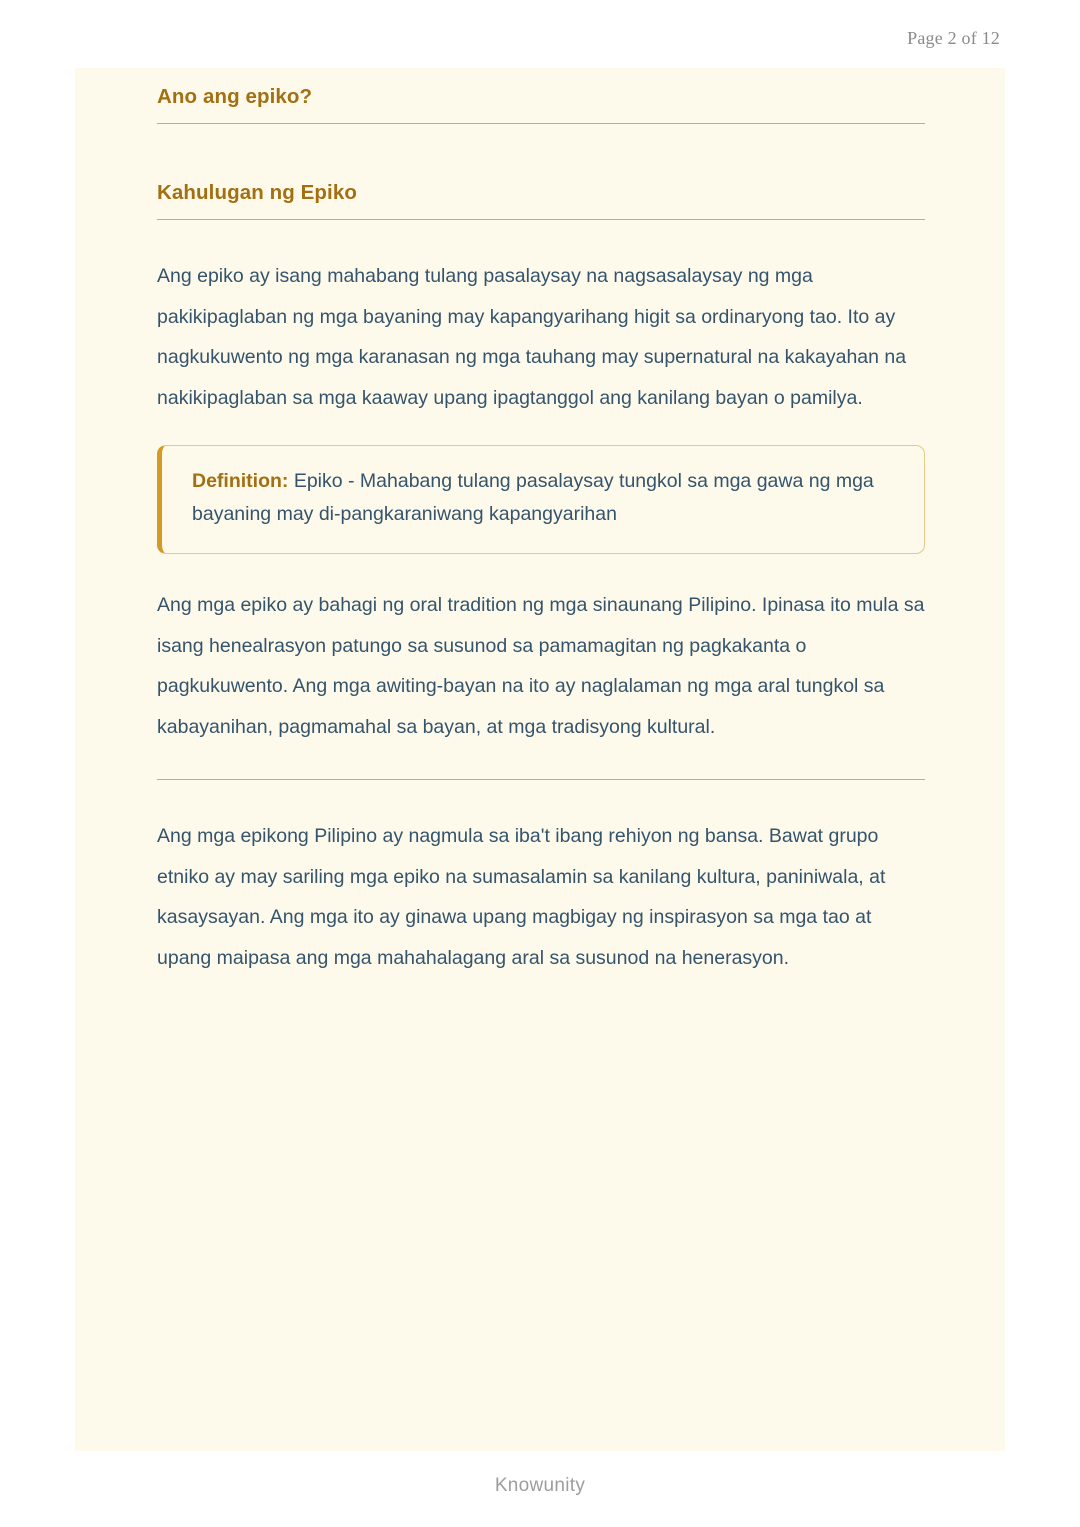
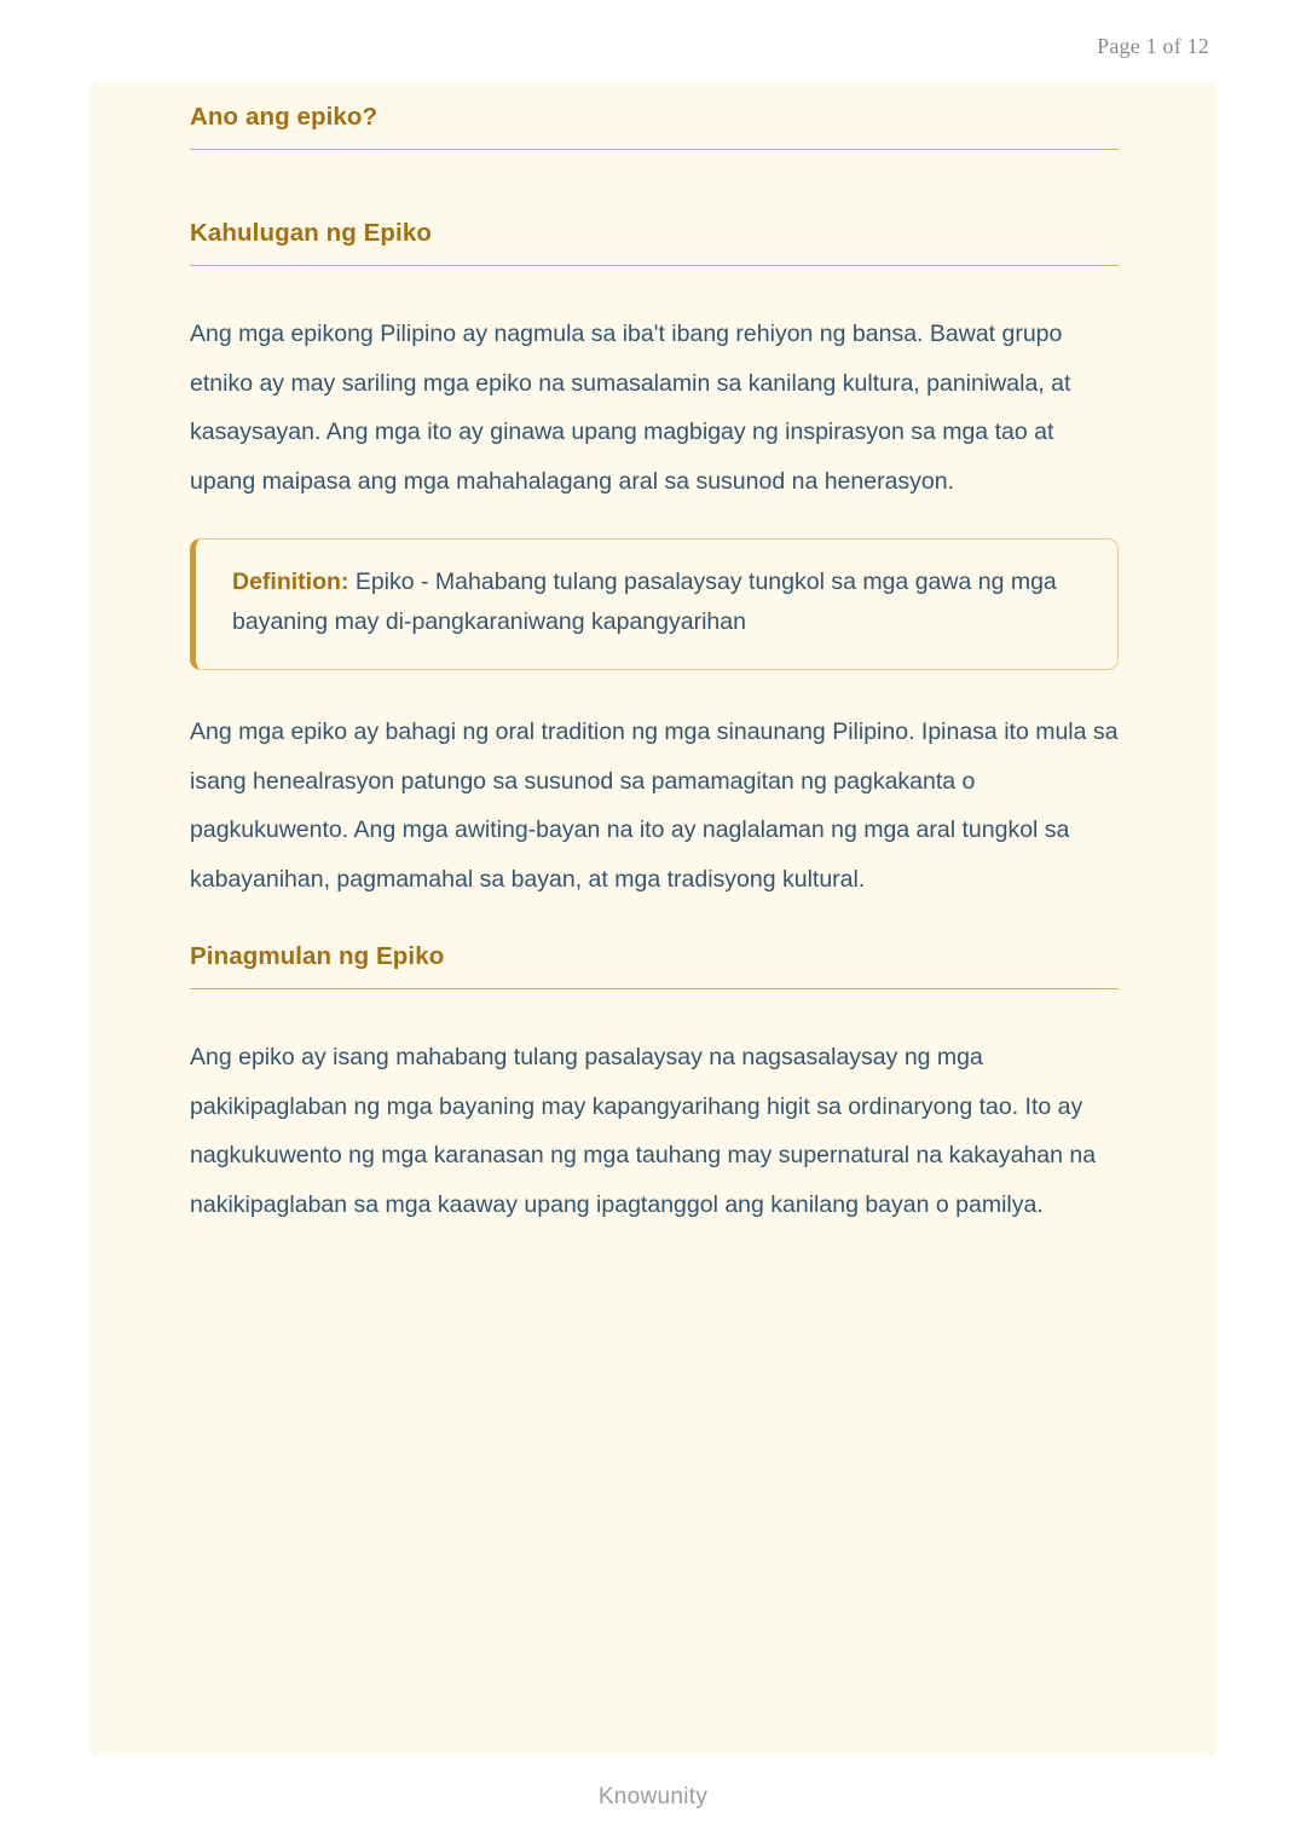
- Page 2 of 12
+ Page 1 of 12
  Ano ang epiko?
  Kahulugan ng Epiko
- Ang epiko ay isang mahabang tulang pasalaysay na nagsasalaysay ng mga pakikipaglaban ng mga bayaning may kapangyarihang higit sa ordinaryong tao. Ito ay nagkukuwento ng mga karanasan ng mga tauhang may supernatural na kakayahan na nakikipaglaban sa mga kaaway upang ipagtanggol ang kanilang bayan o pamilya.
+ Ang mga epikong Pilipino ay nagmula sa iba't ibang rehiyon ng bansa. Bawat grupo etniko ay may sariling mga epiko na sumasalamin sa kanilang kultura, paniniwala, at kasaysayan. Ang mga ito ay ginawa upang magbigay ng inspirasyon sa mga tao at upang maipasa ang mga mahahalagang aral sa susunod na henerasyon.
  Definition: Epiko - Mahabang tulang pasalaysay tungkol sa mga gawa ng mga bayaning may di-pangkaraniwang kapangyarihan
  Ang mga epiko ay bahagi ng oral tradition ng mga sinaunang Pilipino. Ipinasa ito mula sa isang henealrasyon patungo sa susunod sa pamamagitan ng pagkakanta o pagkukuwento. Ang mga awiting-bayan na ito ay naglalaman ng mga aral tungkol sa kabayanihan, pagmamahal sa bayan, at mga tradisyong kultural.
+ Pinagmulan ng Epiko
- Ang mga epikong Pilipino ay nagmula sa iba't ibang rehiyon ng bansa. Bawat grupo etniko ay may sariling mga epiko na sumasalamin sa kanilang kultura, paniniwala, at kasaysayan. Ang mga ito ay ginawa upang magbigay ng inspirasyon sa mga tao at upang maipasa ang mga mahahalagang aral sa susunod na henerasyon.
+ Ang epiko ay isang mahabang tulang pasalaysay na nagsasalaysay ng mga pakikipaglaban ng mga bayaning may kapangyarihang higit sa ordinaryong tao. Ito ay nagkukuwento ng mga karanasan ng mga tauhang may supernatural na kakayahan na nakikipaglaban sa mga kaaway upang ipagtanggol ang kanilang bayan o pamilya.
  Knowunity
